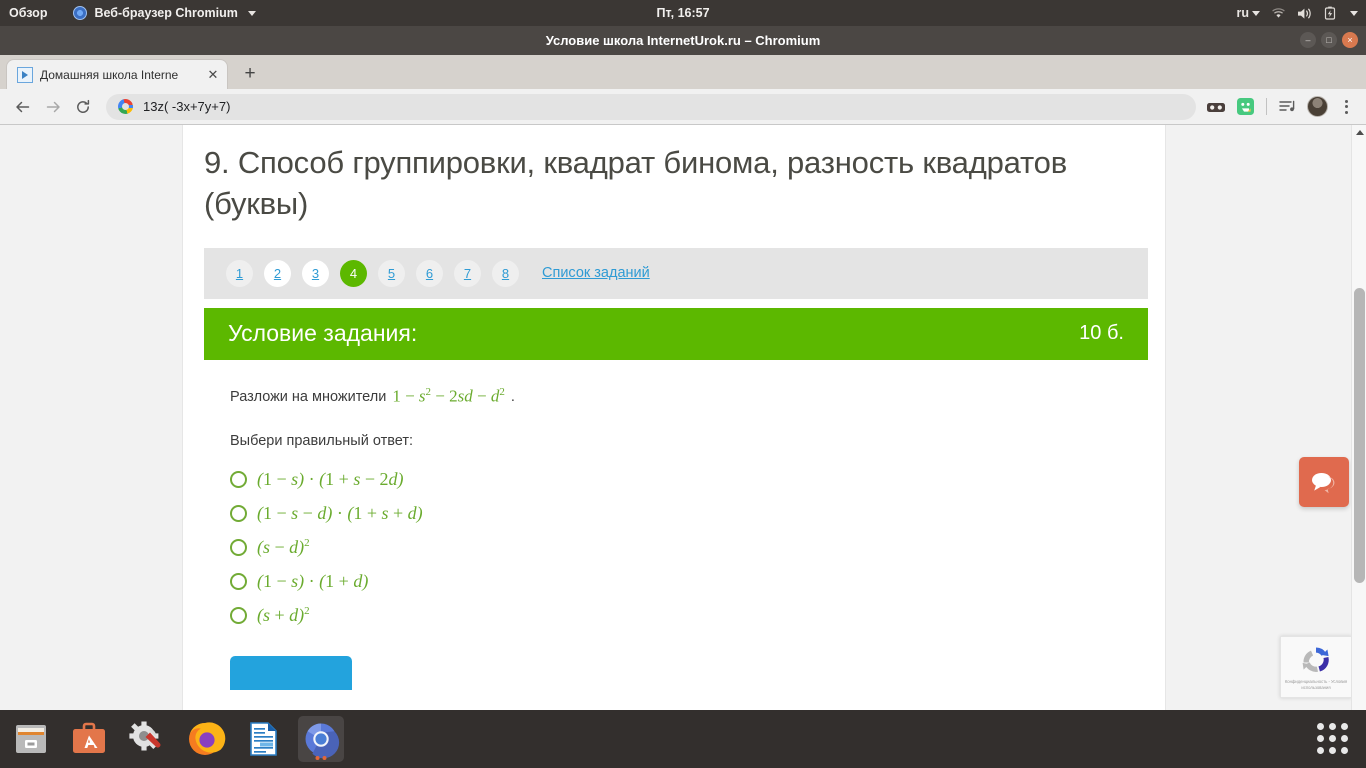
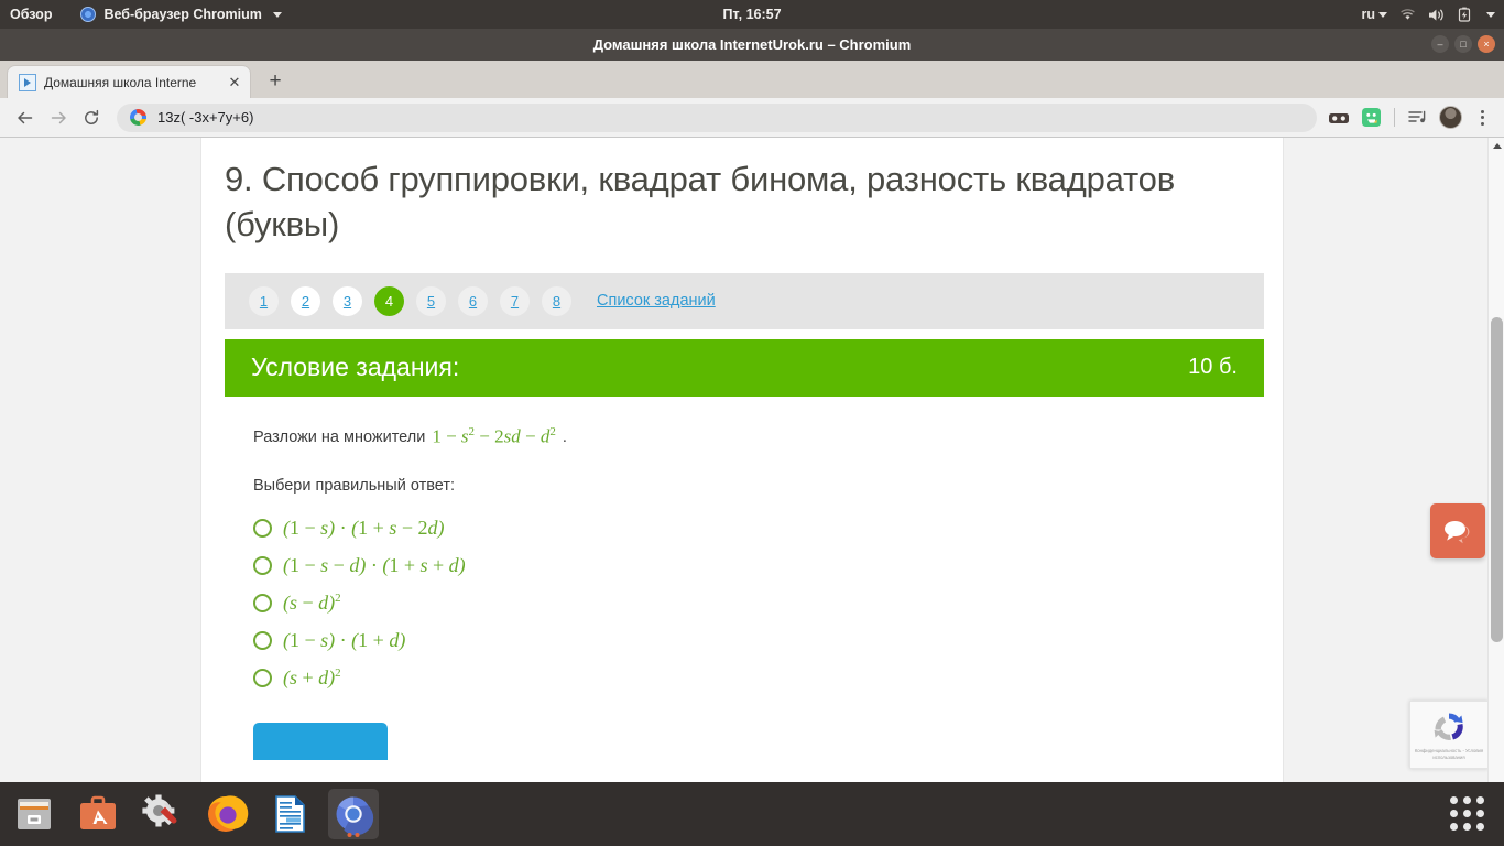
  Обзор
  Веб-браузер Chromium
  Пт, 16:57
  ru
- Условие школа InternetUrok.ru – Chromium
+ Домашняя школа InternetUrok.ru – Chromium
  –
  □
  ×
  Домашняя школа Interne
  ✕
  +
- 13z( -3x+7y+7)
+ 13z( -3x+7y+6)
  9. Способ группировки, квадрат бинома, разность квадратов (буквы)
  1
  2
  3
  4
  5
  6
  7
  8
  Список заданий
  Условие задания:
  10 б.
  Разложи на множители
  1 − s2 − 2sd − d2
  .
  Выбери правильный ответ:
  (1 − s) · (1 + s − 2d)
  (1 − s − d) · (1 + s + d)
  (s − d)2
  (1 − s) · (1 + d)
  (s + d)2
